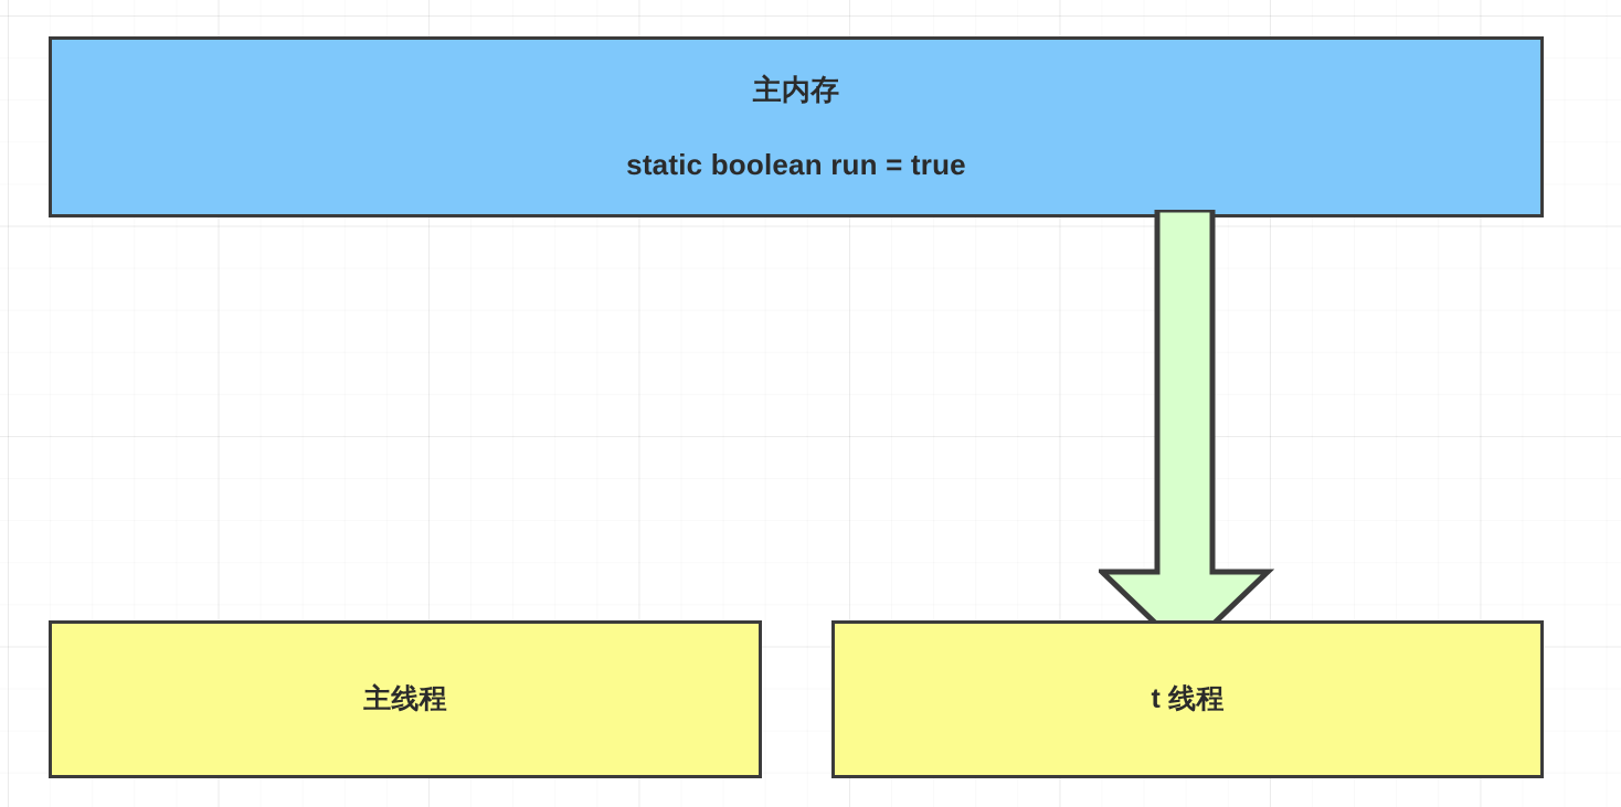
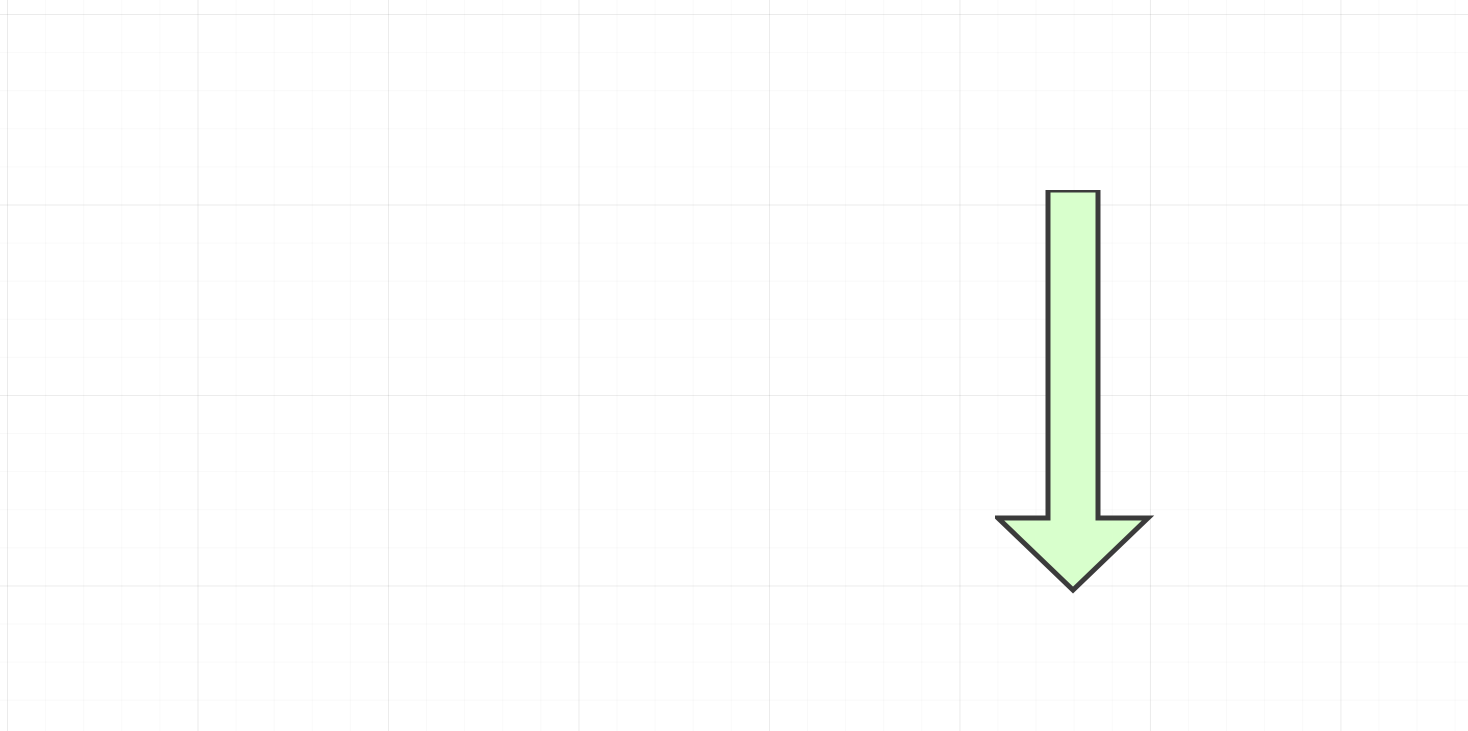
- 主内存
- static boolean run = true
- 主线程
- t 线程
